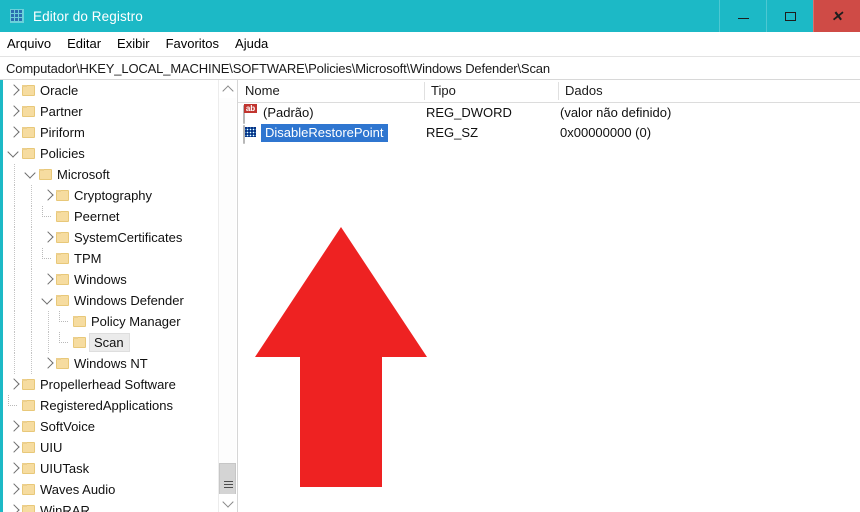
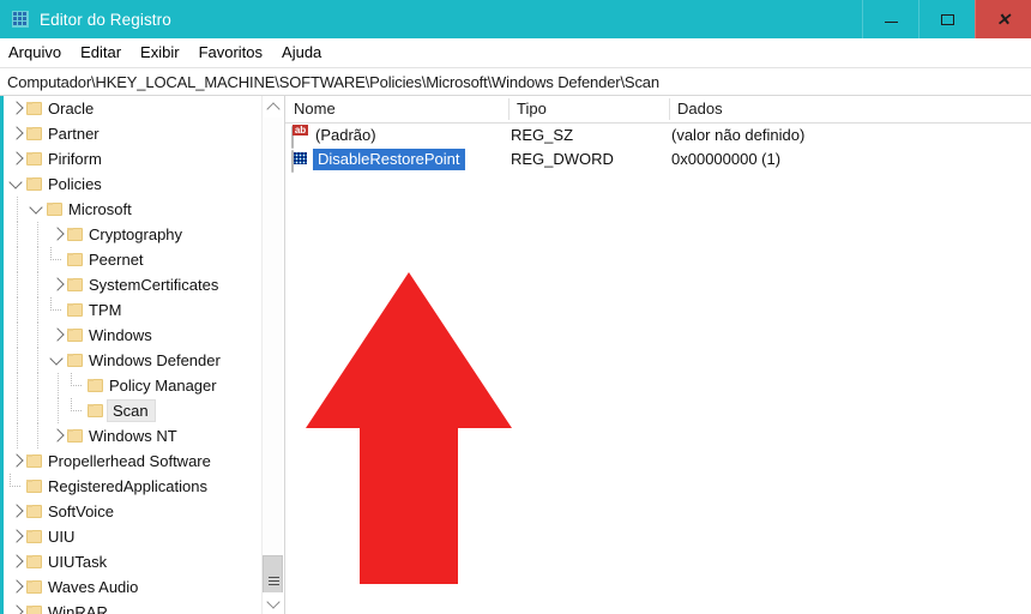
  Editor do Registro
  ✕
  Arquivo
  Editar
  Exibir
  Favoritos
  Ajuda
  Computador\HKEY_LOCAL_MACHINE\SOFTWARE\Policies\Microsoft\Windows Defender\Scan
  Oracle
  Partner
  Piriform
  Policies
  Microsoft
  Cryptography
  Peernet
  SystemCertificates
  TPM
  Windows
  Windows Defender
  Policy Manager
  Scan
  Windows NT
  Propellerhead Software
  RegisteredApplications
  SoftVoice
  UIU
  UIUTask
  Waves Audio
  WinRAR
  Nome
  Tipo
  Dados
  (Padrão)
- REG_DWORD
+ REG_SZ
  (valor não definido)
  DisableRestorePoint
- REG_SZ
+ REG_DWORD
- 0x00000000 (0)
+ 0x00000000 (1)
